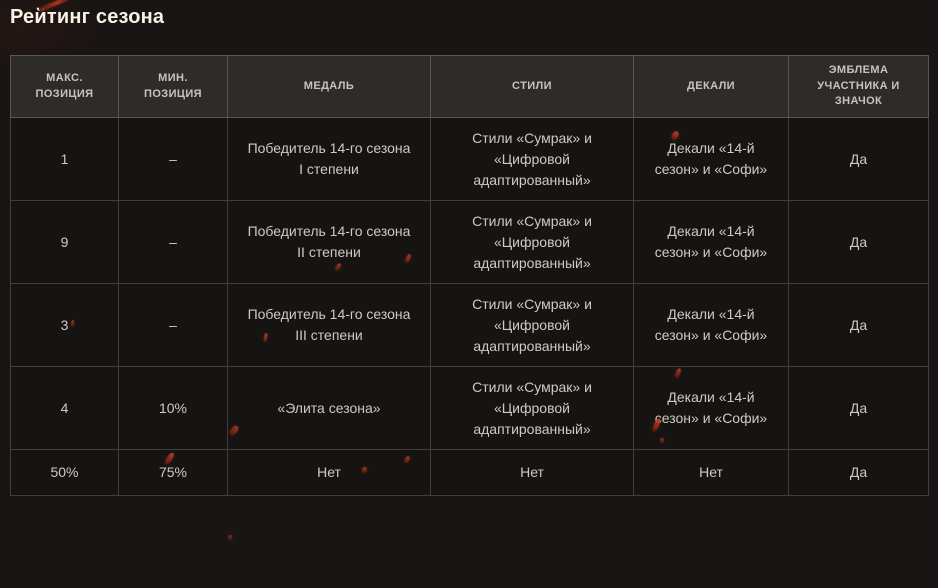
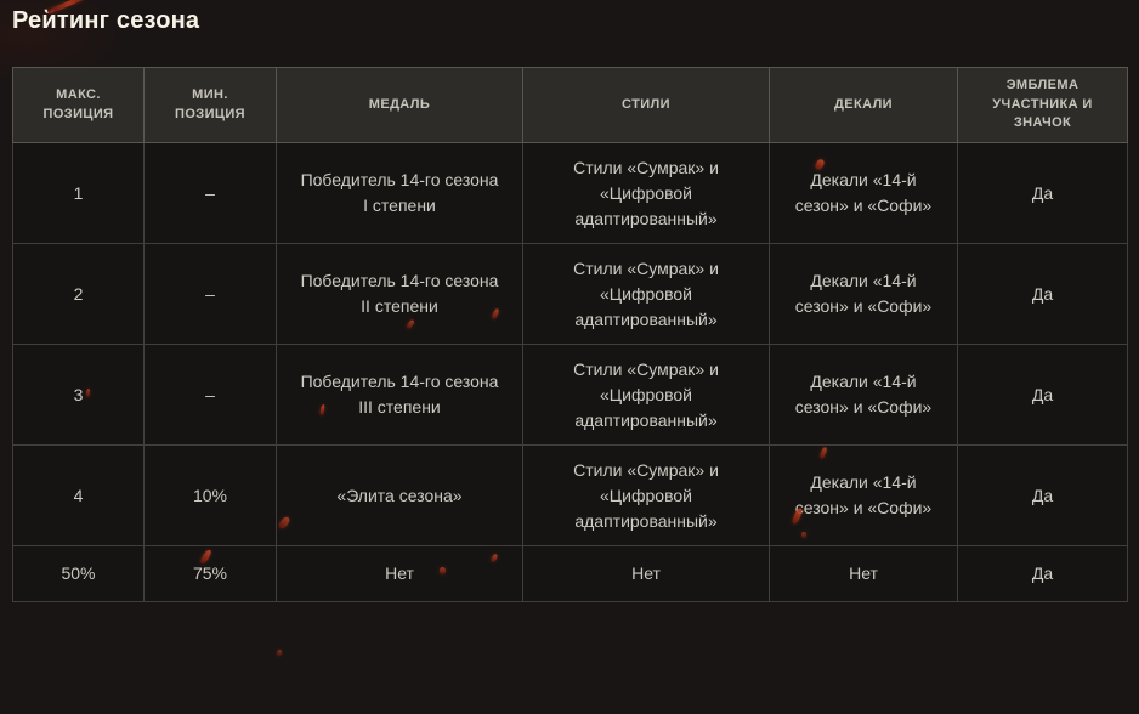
  Рейтинг сезона
  МАКС. ПОЗИЦИЯ	МИН. ПОЗИЦИЯ	МЕДАЛЬ	СТИЛИ	ДЕКАЛИ	ЭМБЛЕМА УЧАСТНИКА И ЗНАЧОК
  1	–	Победитель 14-го сезона I степени	Стили «Сумрак» и «Цифровой адаптированный»	Декали «14-й сезон» и «Софи»	Да
- 9	–	Победитель 14-го сезона II степени	Стили «Сумрак» и «Цифровой адаптированный»	Декали «14-й сезон» и «Софи»	Да
+ 2	–	Победитель 14-го сезона II степени	Стили «Сумрак» и «Цифровой адаптированный»	Декали «14-й сезон» и «Софи»	Да
  3	–	Победитель 14-го сезона III степени	Стили «Сумрак» и «Цифровой адаптированный»	Декали «14-й сезон» и «Софи»	Да
  4	10%	«Элита сезона»	Стили «Сумрак» и «Цифровой адаптированный»	Декали «14-й езон» и «Софи»	Да
  50%	75%	Нет	Нет	Нет	Да
